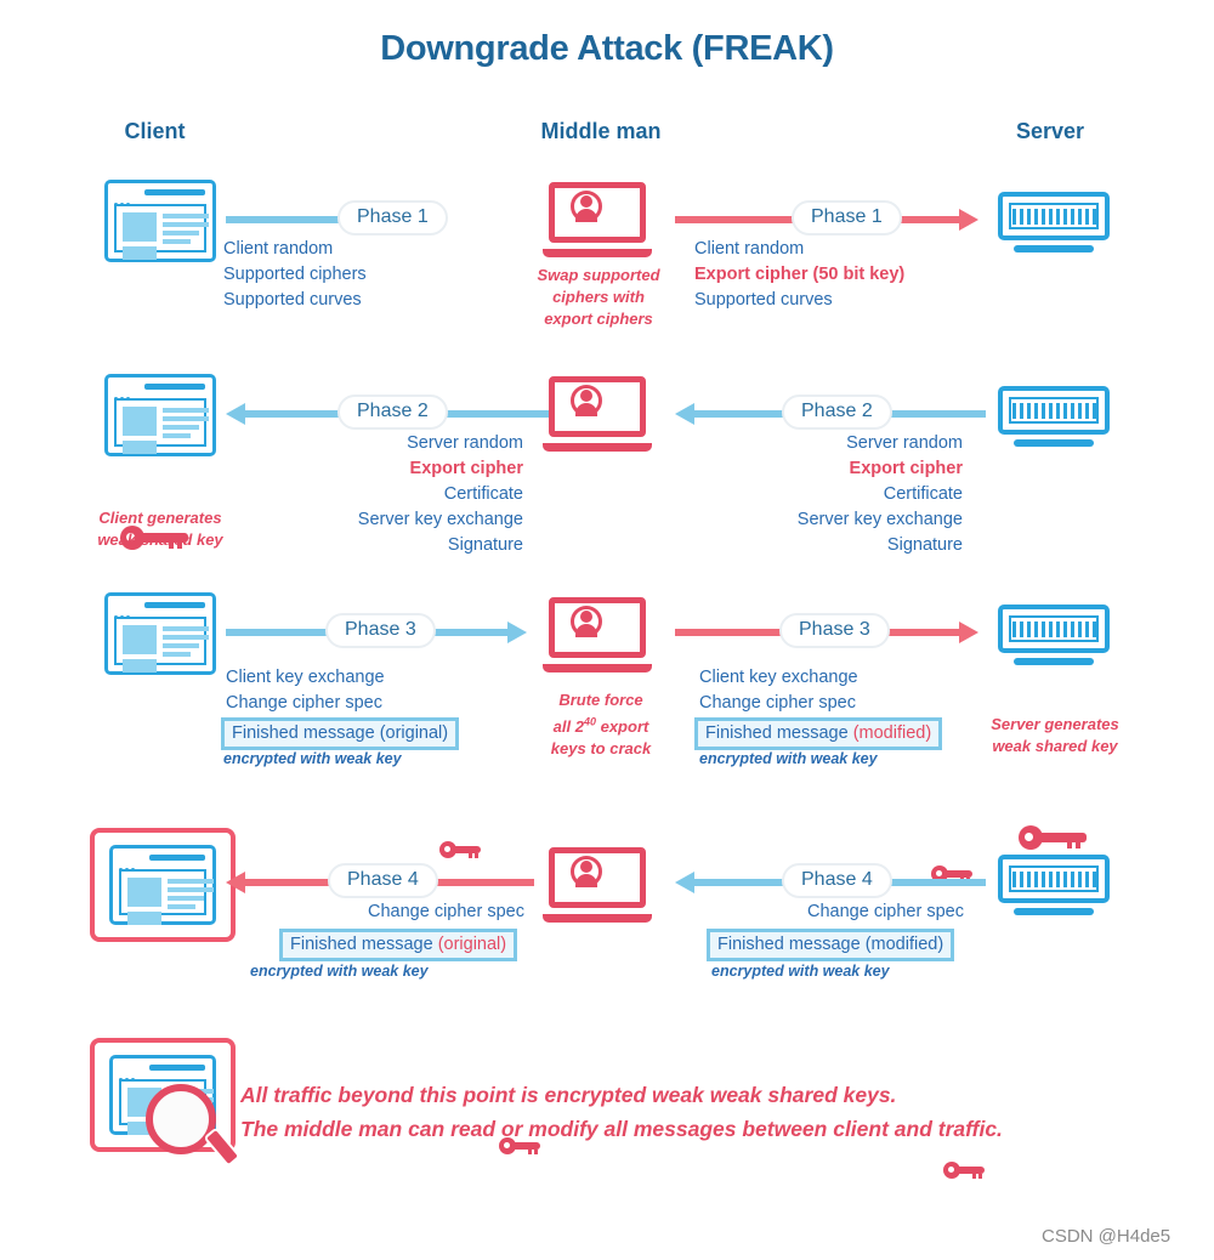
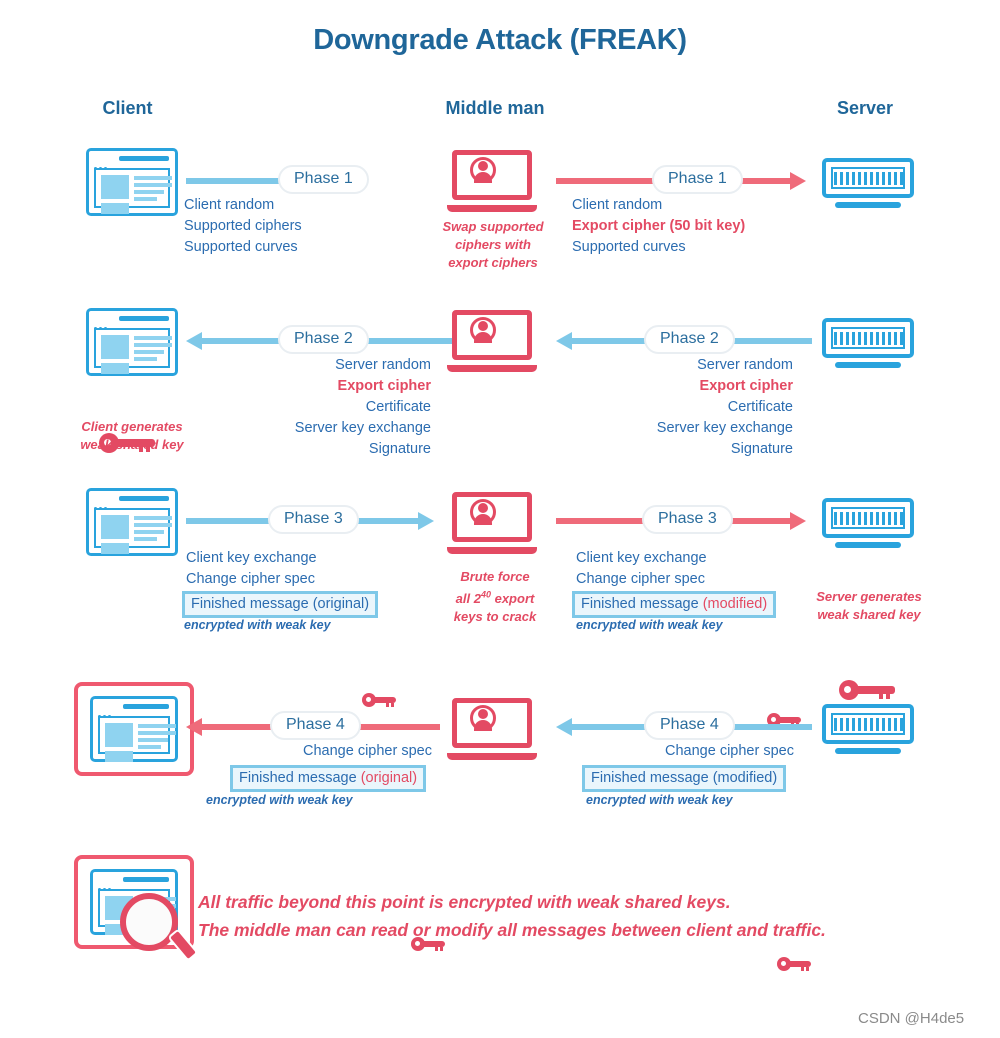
  Downgrade Attack (FREAK)
  Client
  Middle man
  Server
  Phase 1
  Client random
  Supported ciphers
  Supported curves
  Swap supported
  ciphers with
  export ciphers
  Phase 1
  Client random
  Export cipher (50 bit key)
  Supported curves
  Client generates
  weak shared key
  Phase 2
  Server random
  Export cipher
  Certificate
  Server key exchange
  Signature
  Phase 2
  Server random
  Export cipher
  Certificate
  Server key exchange
  Signature
  Phase 3
  Client key exchange
  Change cipher spec
  Finished message (original)
  encrypted with weak key
  Brute force
  all 240 export
  keys to crack
  Phase 3
  Client key exchange
  Change cipher spec
  Finished message (modified)
  encrypted with weak key
  Server generates
  weak shared key
  Phase 4
  Change cipher spec
  Finished message (original)
  encrypted with weak key
  Phase 4
  Change cipher spec
  Finished message (modified)
  encrypted with weak key
- All traffic beyond this point is encrypted weak weak shared keys.
+ All traffic beyond this point is encrypted with weak shared keys.
  The middle man can read or modify all messages between client and traffic.
  CSDN @H4de5
